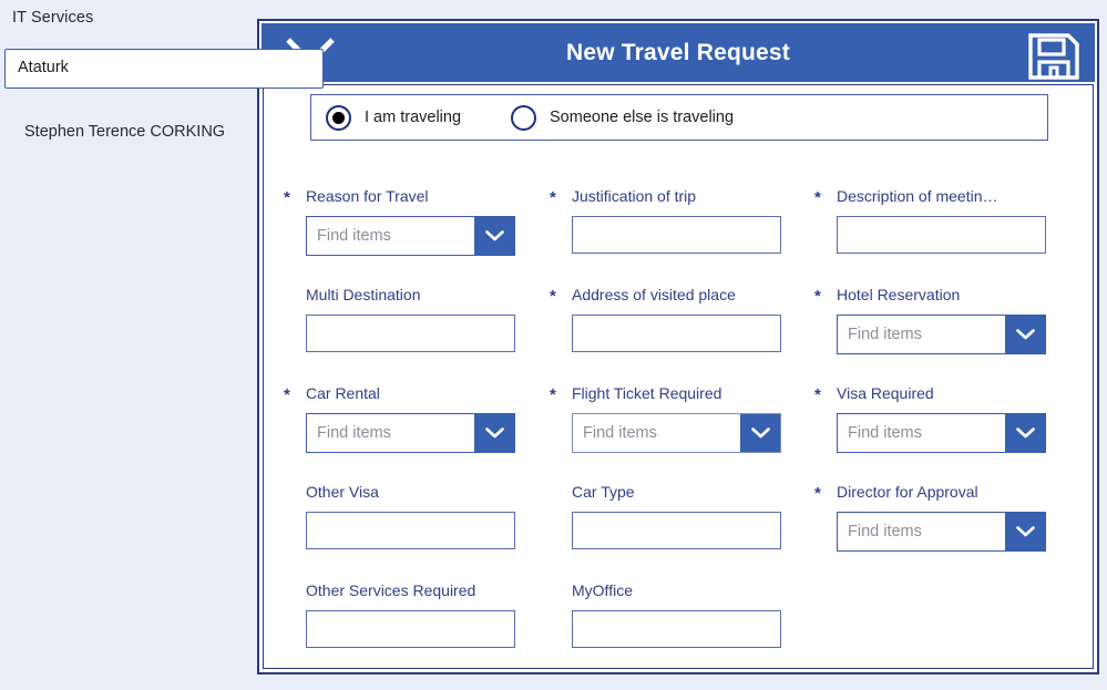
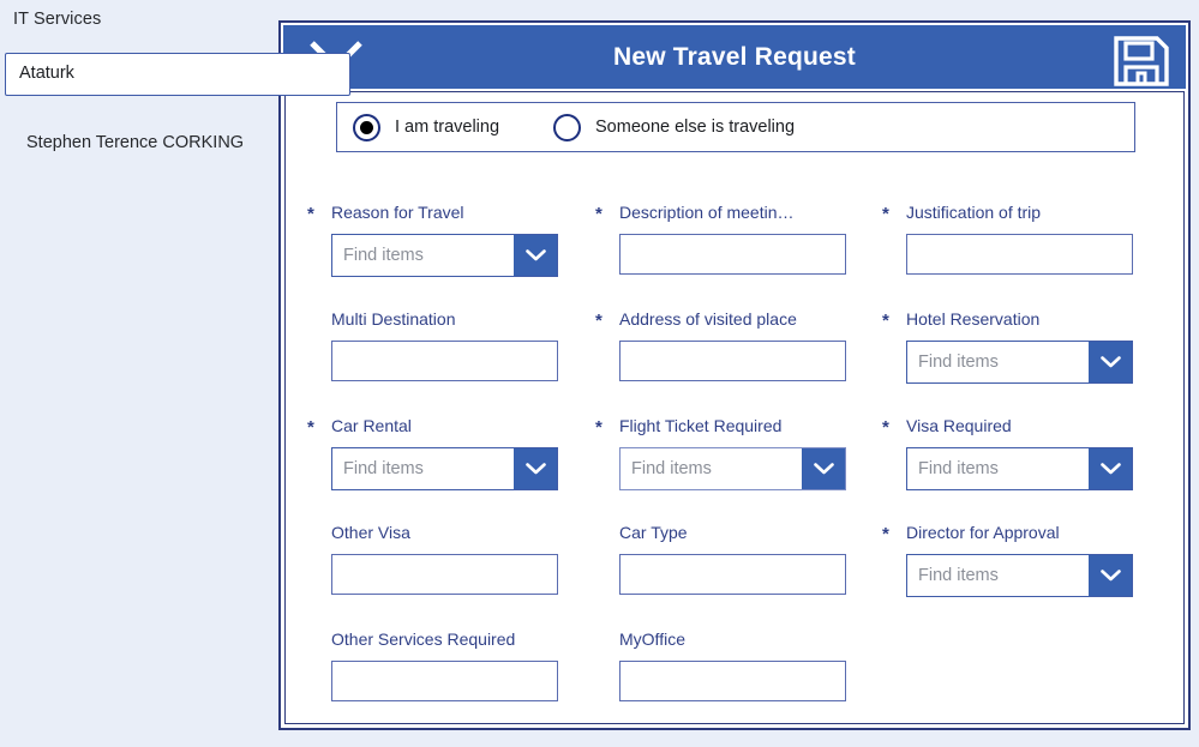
  IT Services
  Stephen Terence CORKING
  Ataturk
  New Travel Request
  I am traveling
  Someone else is traveling
  *
  Reason for Travel
  Find items
  *
- Justification of trip
+ Description of meetin…
  *
- Description of meetin…
+ Justification of trip
  Multi Destination
  *
  Address of visited place
  *
  Hotel Reservation
  Find items
  *
  Car Rental
  Find items
  *
  Flight Ticket Required
  Find items
  *
  Visa Required
  Find items
  Other Visa
  Car Type
  *
  Director for Approval
  Find items
  Other Services Required
  MyOffice
